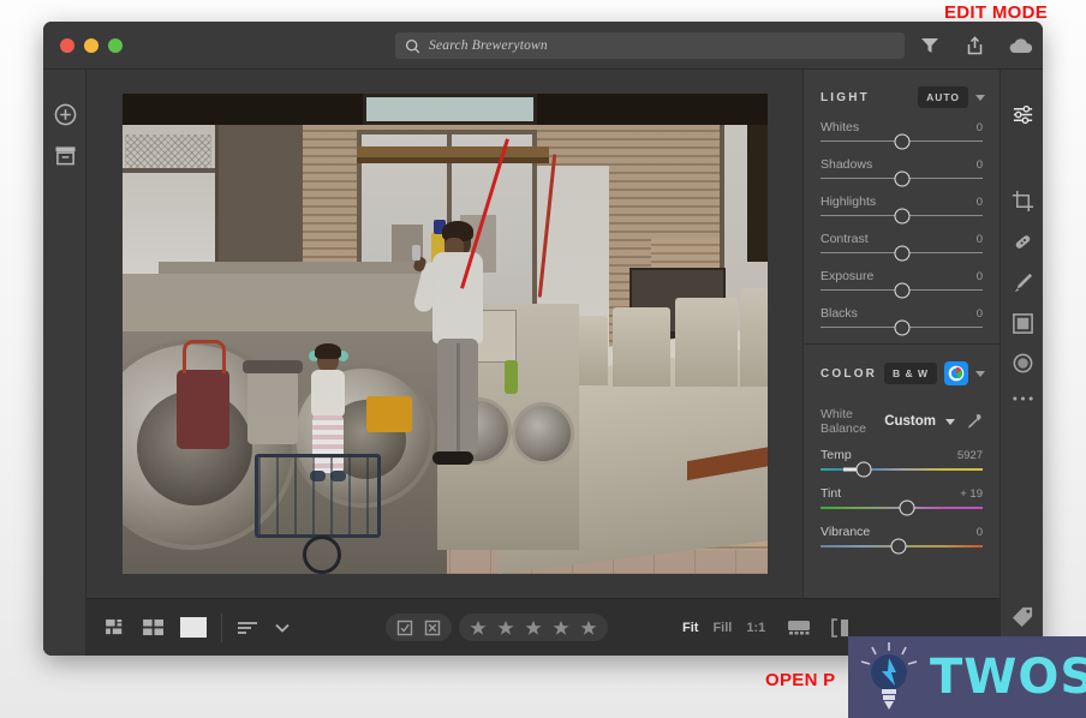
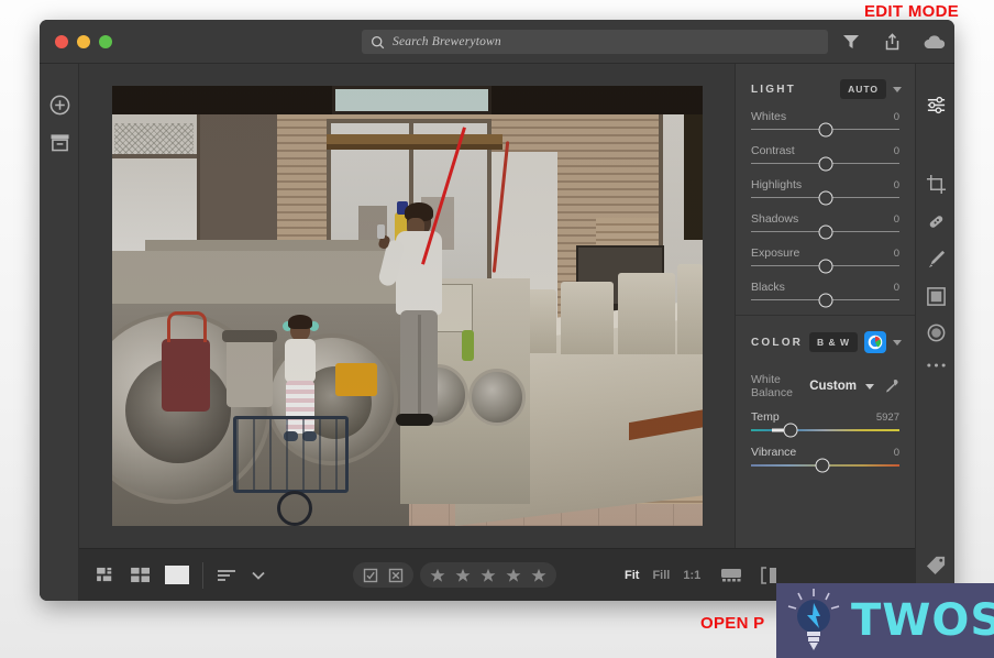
  Search Brewerytown
  LIGHT
  AUTO
  Whites
  0
- Shadows
+ Contrast
  0
  Highlights
  0
- Contrast
+ Shadows
  0
  Exposure
  0
  Blacks
  0
  COLOR
  B & W
  White Balance
  Custom
  Temp
  5927
- Tint
- + 19
  Vibrance
  0
  Fit
  Fill
  1:1
  EDIT MODE
  OPEN P
  TWOS
